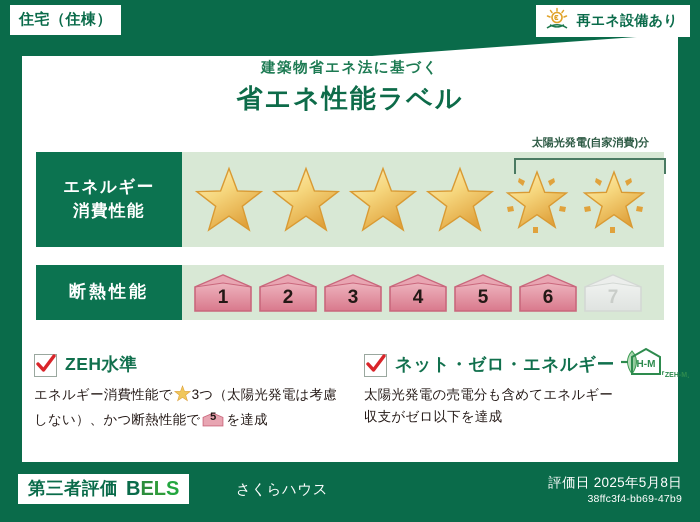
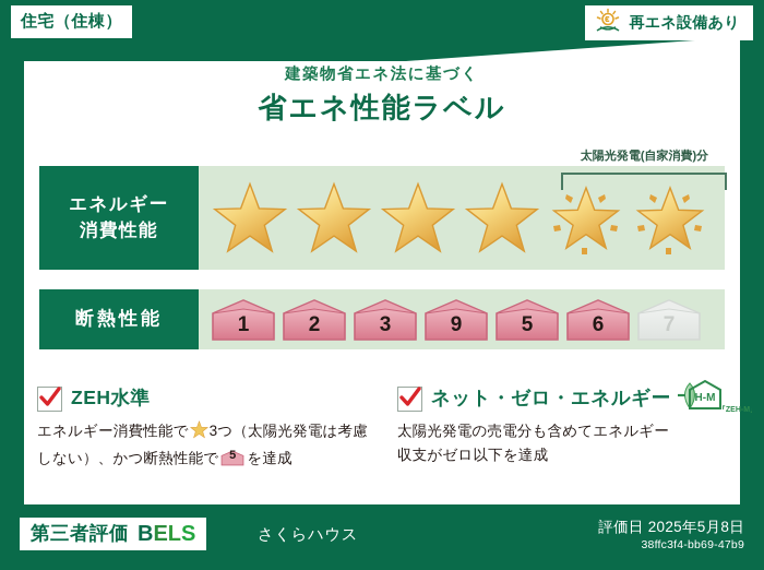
  住宅（住棟）
  再エネ設備あり
  建築物省エネ法に基づく
  省エネ性能ラベル
  エネルギー
  消費性能
  太陽光発電(自家消費)分
  断熱性能
  1
  2
  3
- 4
+ 9
  5
  6
  7
  ZEH水準
  エネルギー消費性能で 3つ（太陽光発電は考慮しない）、かつ断熱性能で
  5
  を達成
  ネット・ゼロ・エネルギー
  H-M
  太陽光発電の売電分も含めてエネルギー
  収支がゼロ以下を達成
  第三者評価
  B
  E
  L
  S
  さくらハウス
  評価日 2025年5月8日
  38ffc3f4-bb69-47b9
